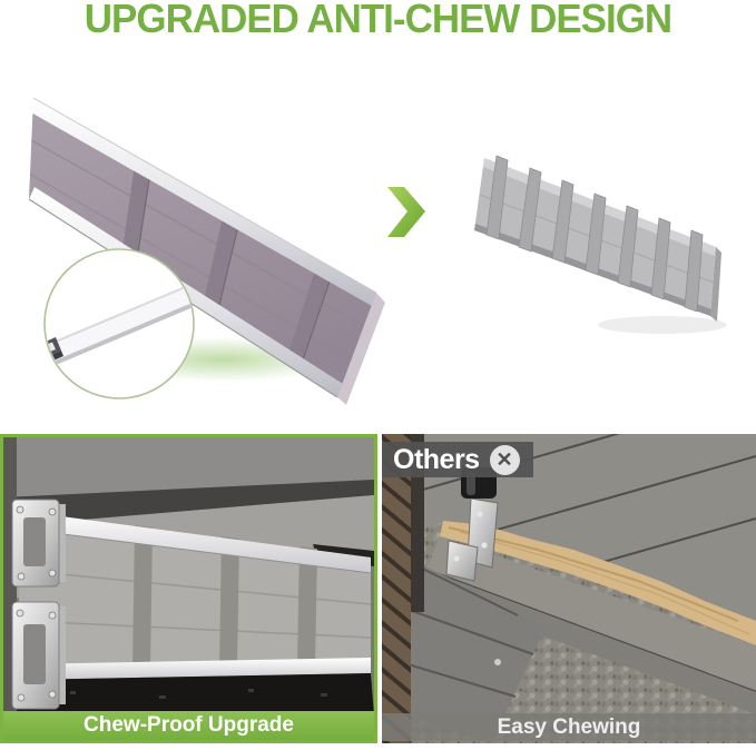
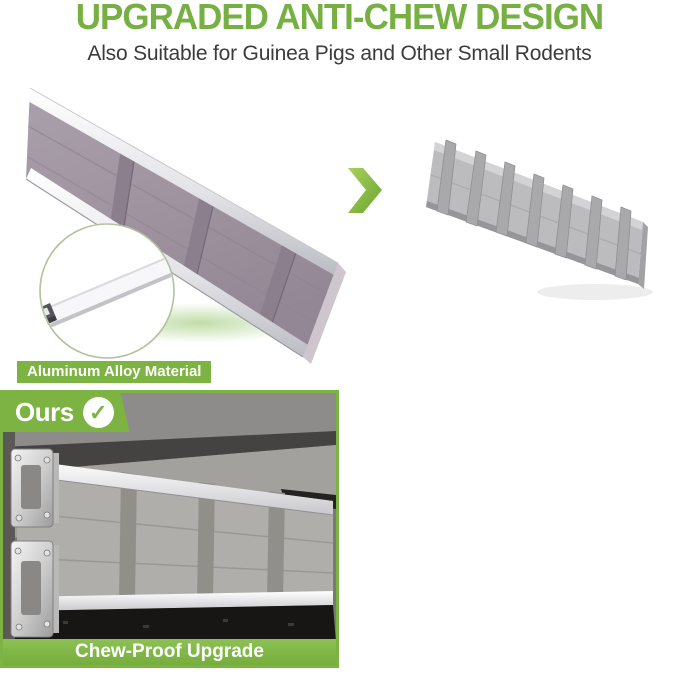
  UPGRADED ANTI-CHEW DESIGN
+ Also Suitable for Guinea Pigs and Other Small Rodents
+ Aluminum Alloy Material
+ Ours
+ ✓
  Chew-Proof Upgrade
- Others
- ✕
- Easy Chewing
